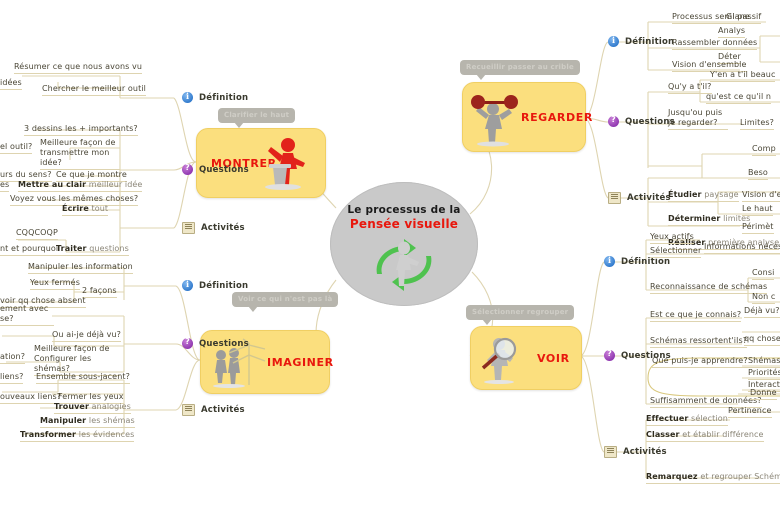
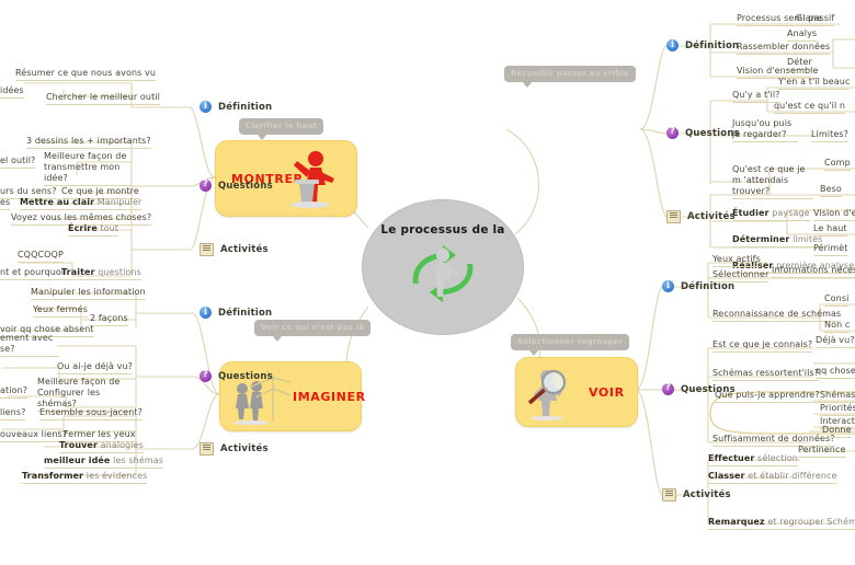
  Le processus de la
- Pensée visuelle
  Clarifier le haut
  MONTRER
  Définition
  Questions
  Activités
  Résumer ce que nous avons vu
  idées
  Chercher le meilleur outil
  3 dessins les + importants?
  el outil?
  Meilleure façon de transmettre mon idée?
  urs du sens?
  Ce que je montre
  Voyez vous les mêmes choses?
  es
- Mettre au clair meilleur idée
+ Mettre au clair Manipuler
  Écrire tout
  CQQCOQP
  nt et pourquoi
  Traiter questions
  Recueillir passer au crible
- REGARDER
  Définition
  Questions
  Activités
  Processus semi passif
  Glane
  Rassembler données
  Analys
  Déter
  Vision d'ensemble
  Qu'y a t'il?
  Y'en a t'il beauc
  qu'est ce qu'il n
  Jusqu'ou puis je regarder?
  Limites?
+ Qu'est ce que je m 'attendais trouver?
  Comp
  Beso
  Étudier paysage
  Vision d'e
  Déterminer limites
  Le haut
  Périmèt
  Réaliser première analyse
  Voir ce qui n'est pas là
  IMAGINER
  Définition
  Questions
  Activités
  Manipuler les information
  Yeux fermés
  2 façons
  voir qq chose absent
  ement avec se?
  Ou ai-je déjà vu?
  ation?
  Meilleure façon de Configurer les shémas?
  liens?
  Ensemble sous-jacent?
  ouveaux liens?
  Fermer les yeux
  Trouver analogies
- Manipuler les shémas
+ meilleur idée les shémas
  Transformer les évidences
  Sélectionner regrouper
  VOIR
  Définition
  Questions
  Activités
  Yeux actifs
  Sélectionner
  Informations néce
  Reconnaissance de schémas
  Consi
  Non c
  Est ce que je connais?
  Déjà vu?
  Schémas ressortent'ils?
  qq chose
  Que puis-je apprendre?
  Shémas
  Priorité
  Interact
  Suffisamment de données?
  Donne
  Effectuer sélection
  Pertinence
  Classer et établir différence
  Remarquez et regrouper Schém
